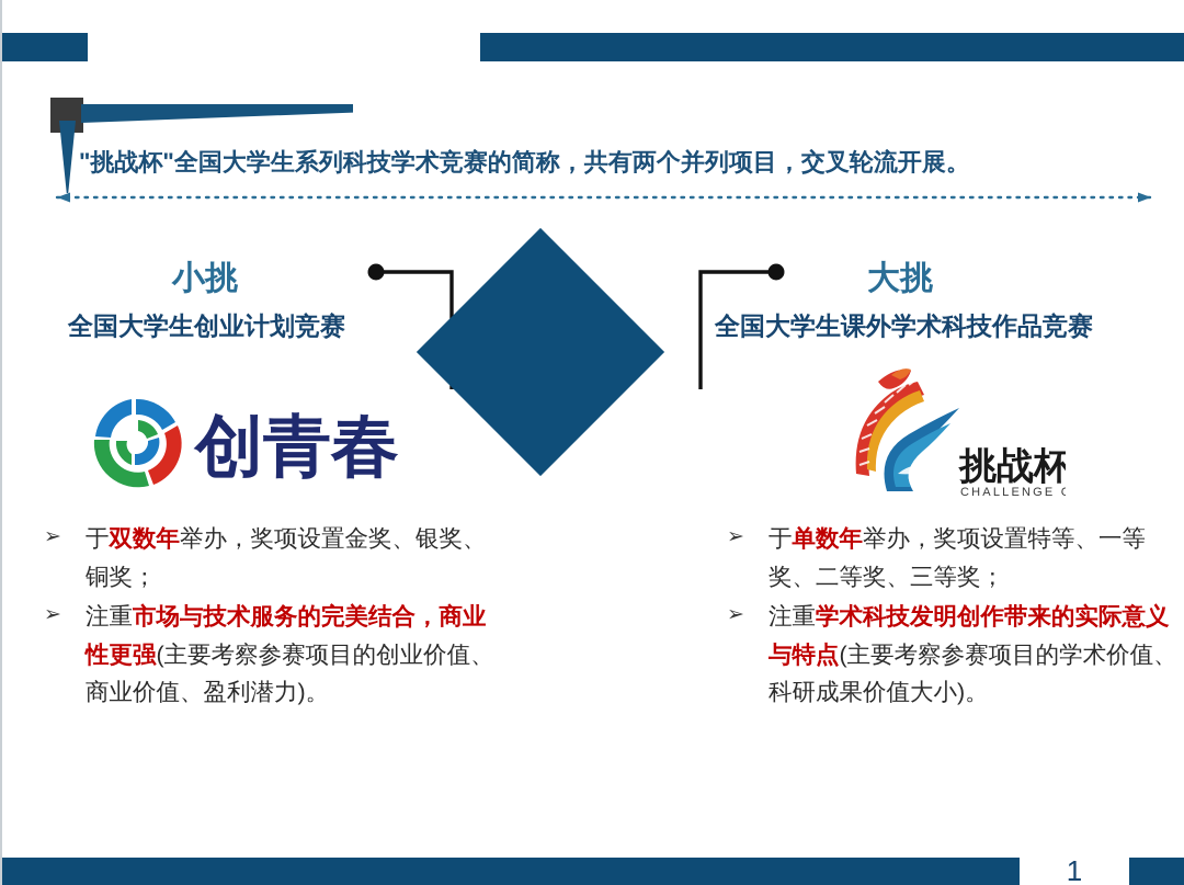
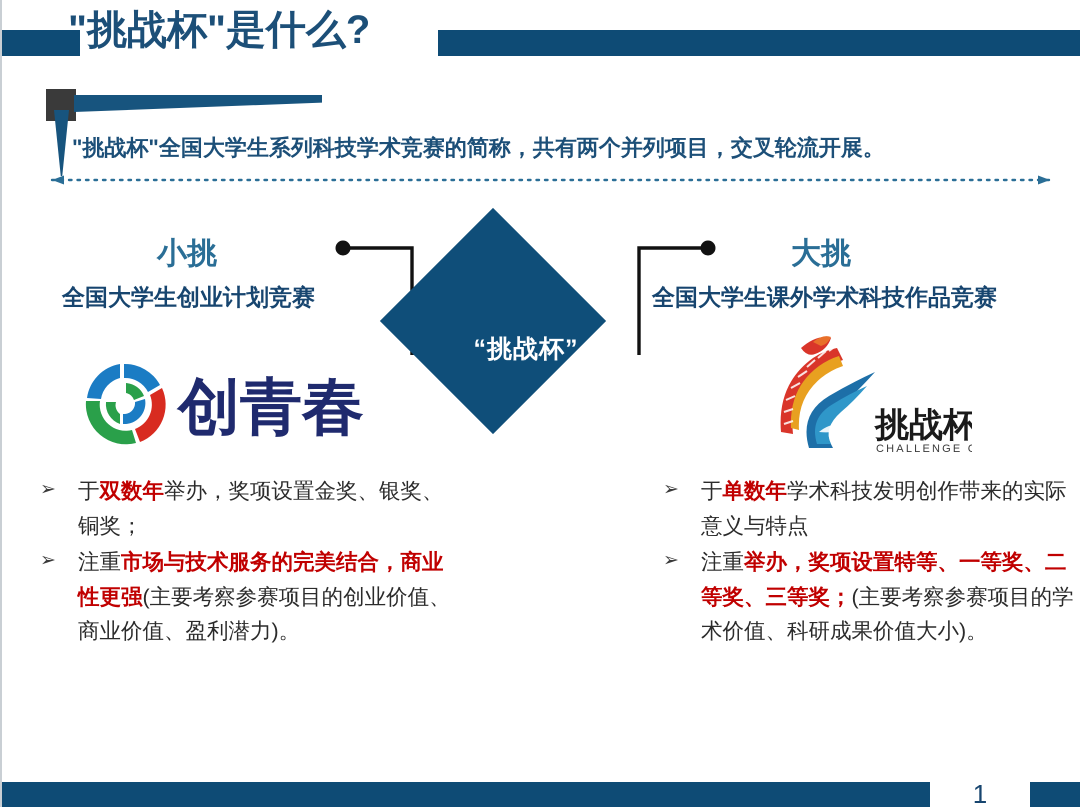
+ "挑战杯"是什么?
  "挑战杯"全国大学生系列科技学术竞赛的简称，共有两个并列项目，交叉轮流开展。
+ “挑战杯”
  小挑
  全国大学生创业计划竞赛
  创青春
  ➢
  于双数年举办，奖项设置金奖、银奖、铜奖；
  ➢
  注重市场与技术服务的完美结合，商业性更强(主要考察参赛项目的创业价值、商业价值、盈利潜力)。
  大挑
  全国大学生课外学术科技作品竞赛
  挑战杯
  CHALLENGE
  ➢
- 于单数年举办，奖项设置特等、一等奖、二等奖、三等奖；
+ 于单数年学术科技发明创作带来的实际意义与特点
  ➢
- 注重学术科技发明创作带来的实际意义与特点(主要考察参赛项目的学术价值、科研成果价值大小)。
+ 注重举办，奖项设置特等、一等奖、二等奖、三等奖；(主要考察参赛项目的学术价值、科研成果价值大小)。
  1
